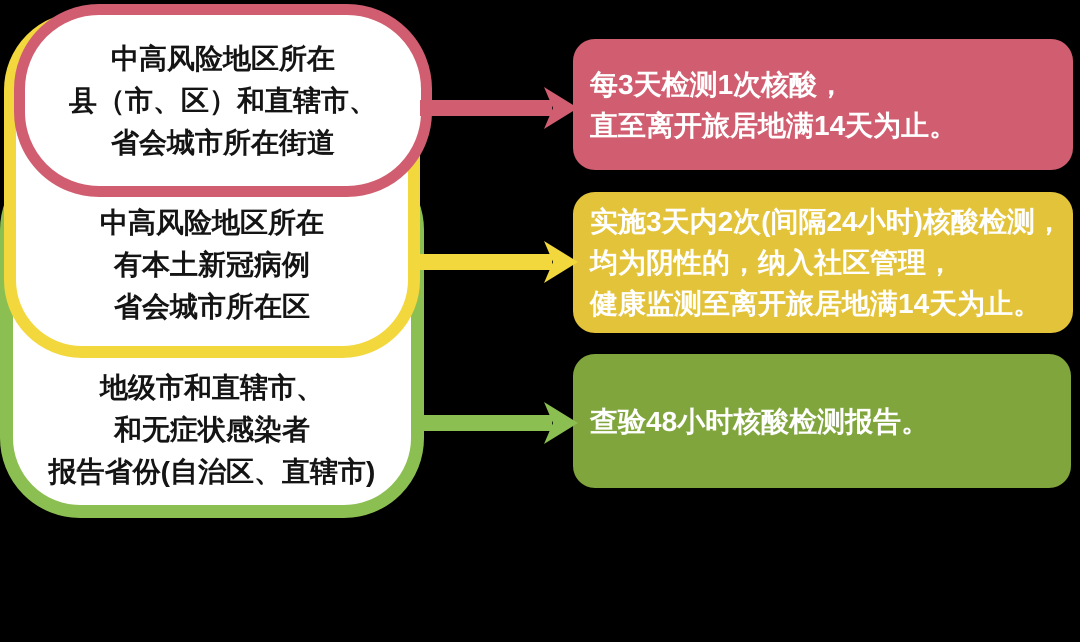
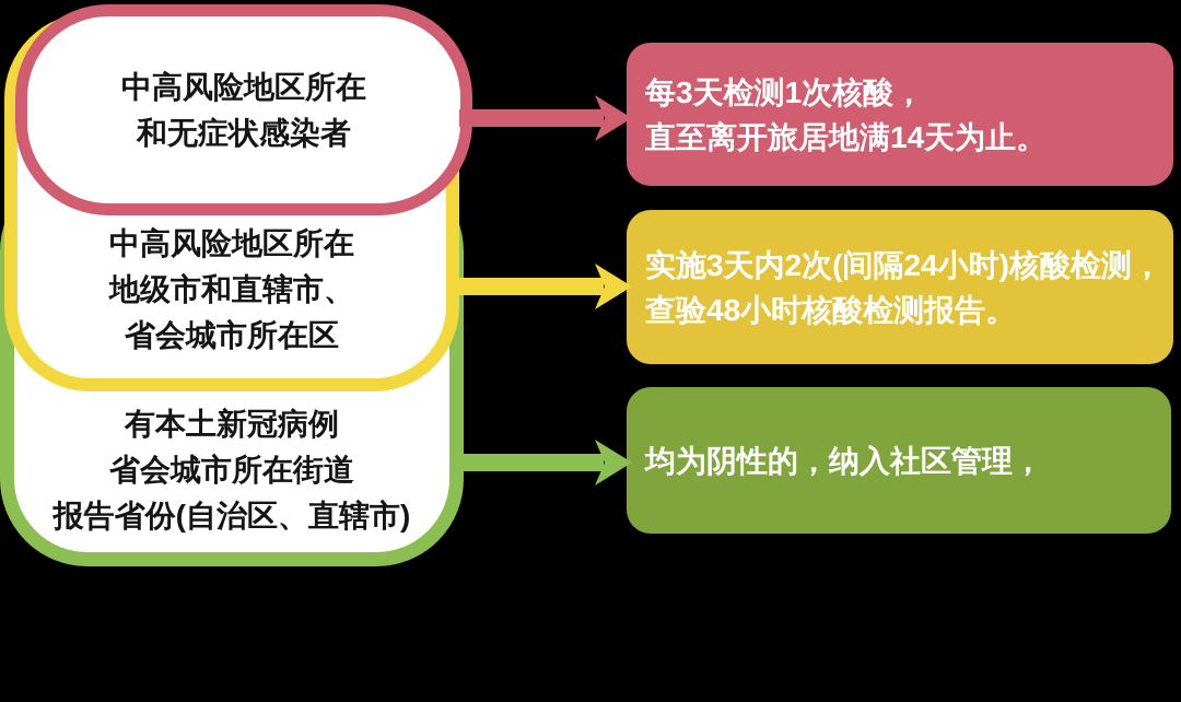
- 地级市和直辖市、
+ 有本土新冠病例
- 和无症状感染者
+ 省会城市所在街道
  报告省份(自治区、直辖市)
  中高风险地区所在
- 有本土新冠病例
+ 地级市和直辖市、
  省会城市所在区
  中高风险地区所在
- 县（市、区）和直辖市、
- 省会城市所在街道
+ 和无症状感染者
  每3天检测1次核酸，
  直至离开旅居地满14天为止。
  实施3天内2次(间隔24小时)核酸检测，
- 均为阴性的，纳入社区管理，
+ 查验48小时核酸检测报告。
- 健康监测至离开旅居地满14天为止。
- 查验48小时核酸检测报告。
+ 均为阴性的，纳入社区管理，
